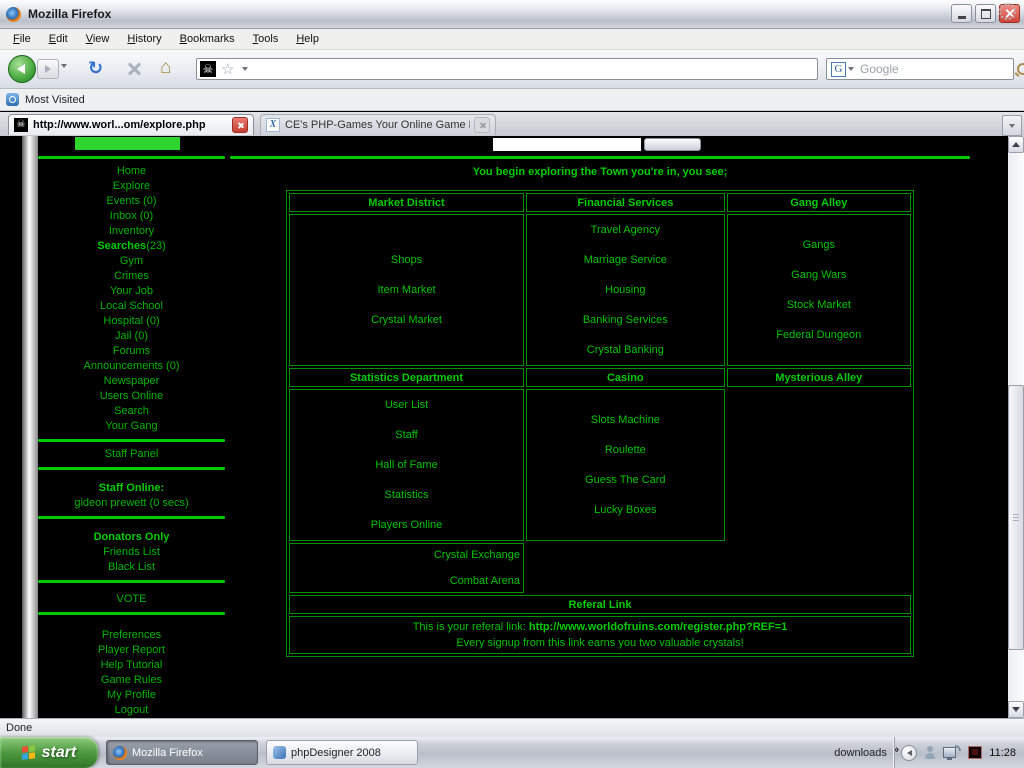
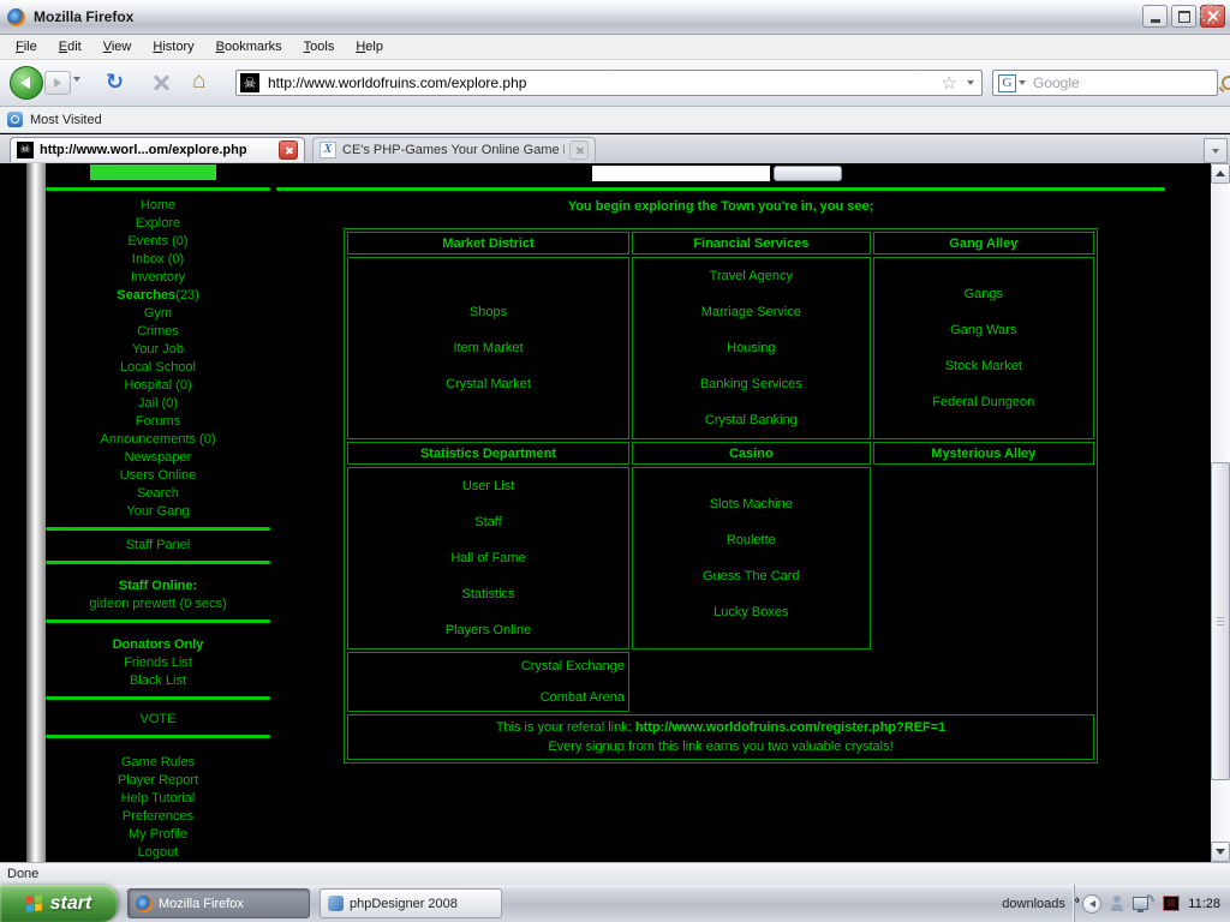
  Mozilla Firefox
  File
  Edit
  View
  History
  Bookmarks
  Tools
  Help
  ↻
  ⌂
  ☠
+ http://www.worldofruins.com/explore.php
  ☆
  G
  Google
  Most Visited
  ☠
  http://www.worl...om/explore.php
  X
  CE's PHP-Games Your Online Game
  Home
  Explore
  Events (0)
  Inbox (0)
  Inventory
  Searches(23)
  Gym
  Crimes
  Your Job
  Local School
  Hospital (0)
  Jail (0)
  Forums
  Announcements (0)
  Newspaper
  Users Online
  Search
  Your Gang
  Staff Panel
  Staff Online:
  gideon prewett (0 secs)
  Donators Only
  Friends List
  Black List
  VOTE
- Preferences
+ Game Rules
  Player Report
  Help Tutorial
- Game Rules
+ Preferences
  My Profile
  Logout
  You begin exploring the Town you're in, you see;
  Market District	Financial Services	Gang Alley
  ShopsItem MarketCrystal Market	Travel AgencyMarriage ServiceHousingBanking ServicesCrystal Banking	GangsGang WarsStock MarketFederal Dungeon
  Statistics Department	Casino	Mysterious Alley
  User ListStaffHall of FameStatisticsPlayers Online	Slots MachineRouletteGuess The CardLucky Boxes
  Crystal ExchangeCombat Arena
- Referal Link
  This is your referal link: http://www.worldofruins.com/register.php?REF=1 Every signup from this link earns you two valuable crystals!
  Done
  start
  Mozilla Firefox
  phpDesigner 2008
  downloads
  »
  11:28
